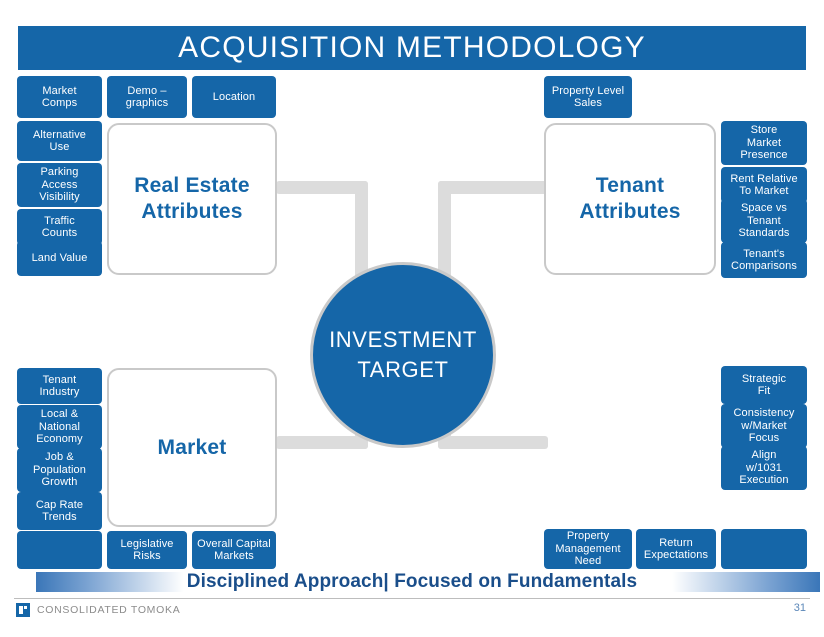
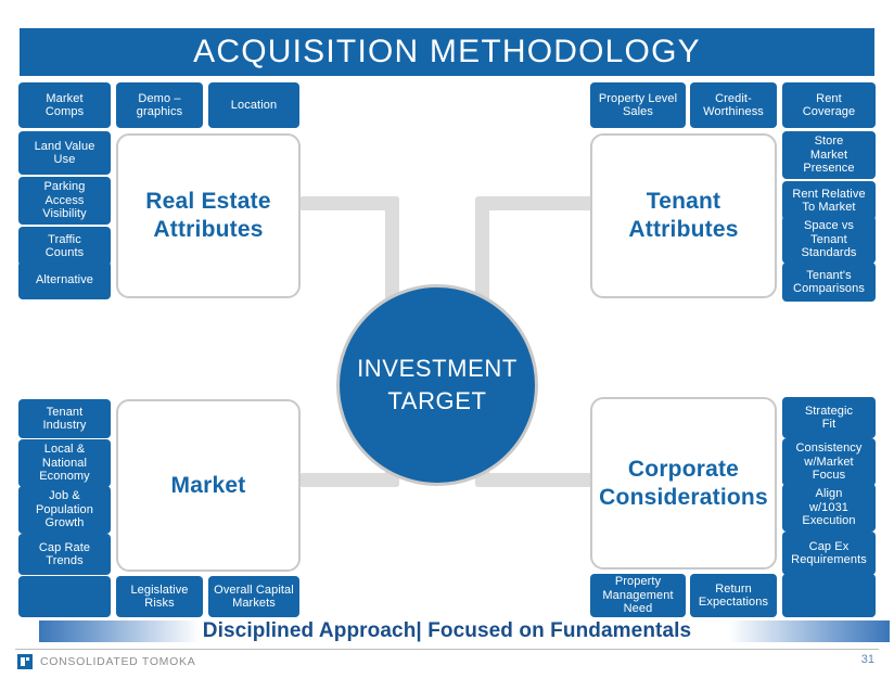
  ACQUISITION METHODOLOGY
  Market
  Comps
  Demo –
  graphics
  Location
- Alternative
+ Land Value
  Use
  Parking
  Access
  Visibility
  Traffic
  Counts
- Land Value
+ Alternative
  Real Estate
  Attributes
  Property Level
  Sales
+ Credit-
+ Worthiness
+ Rent
+ Coverage
  Store
  Market
  Presence
  Rent Relative
  To Market
  Space vs
  Tenant
  Standards
  Tenant's
  Comparisons
  Tenant
  Attributes
  INVESTMENT
  TARGET
  Tenant
  Industry
  Local &
  National
  Economy
  Job &
  Population
  Growth
  Cap Rate
  Trends
  Legislative
  Risks
  Overall Capital
  Markets
  Market
  Strategic
  Fit
  Consistency
  w/Market
  Focus
  Align
  w/1031
  Execution
+ Cap Ex
+ Requirements
  Property
  Management
  Need
  Return
  Expectations
+ Corporate
+ Considerations
  Disciplined Approach| Focused on Fundamentals
  CONSOLIDATED TOMOKA
  31
